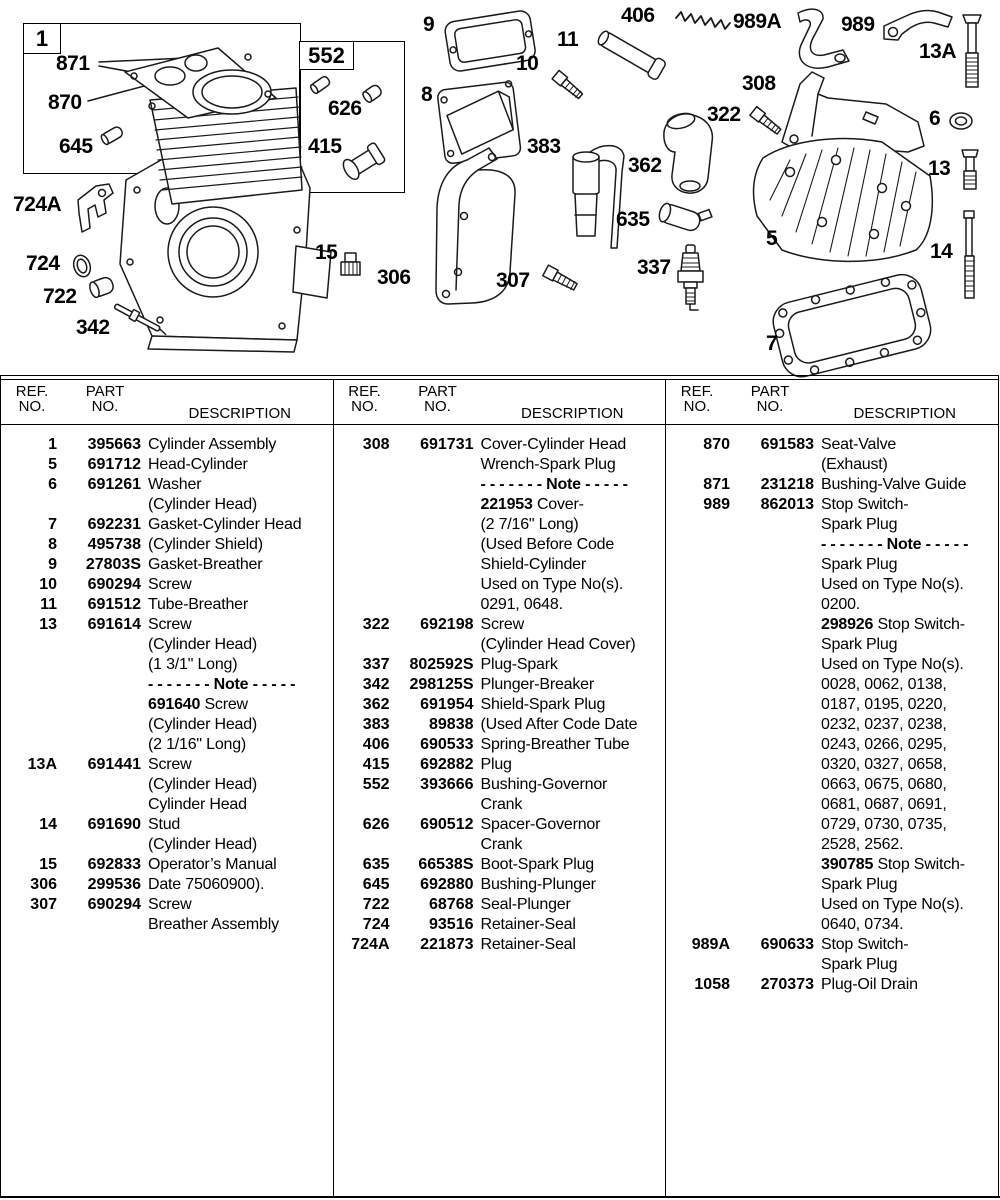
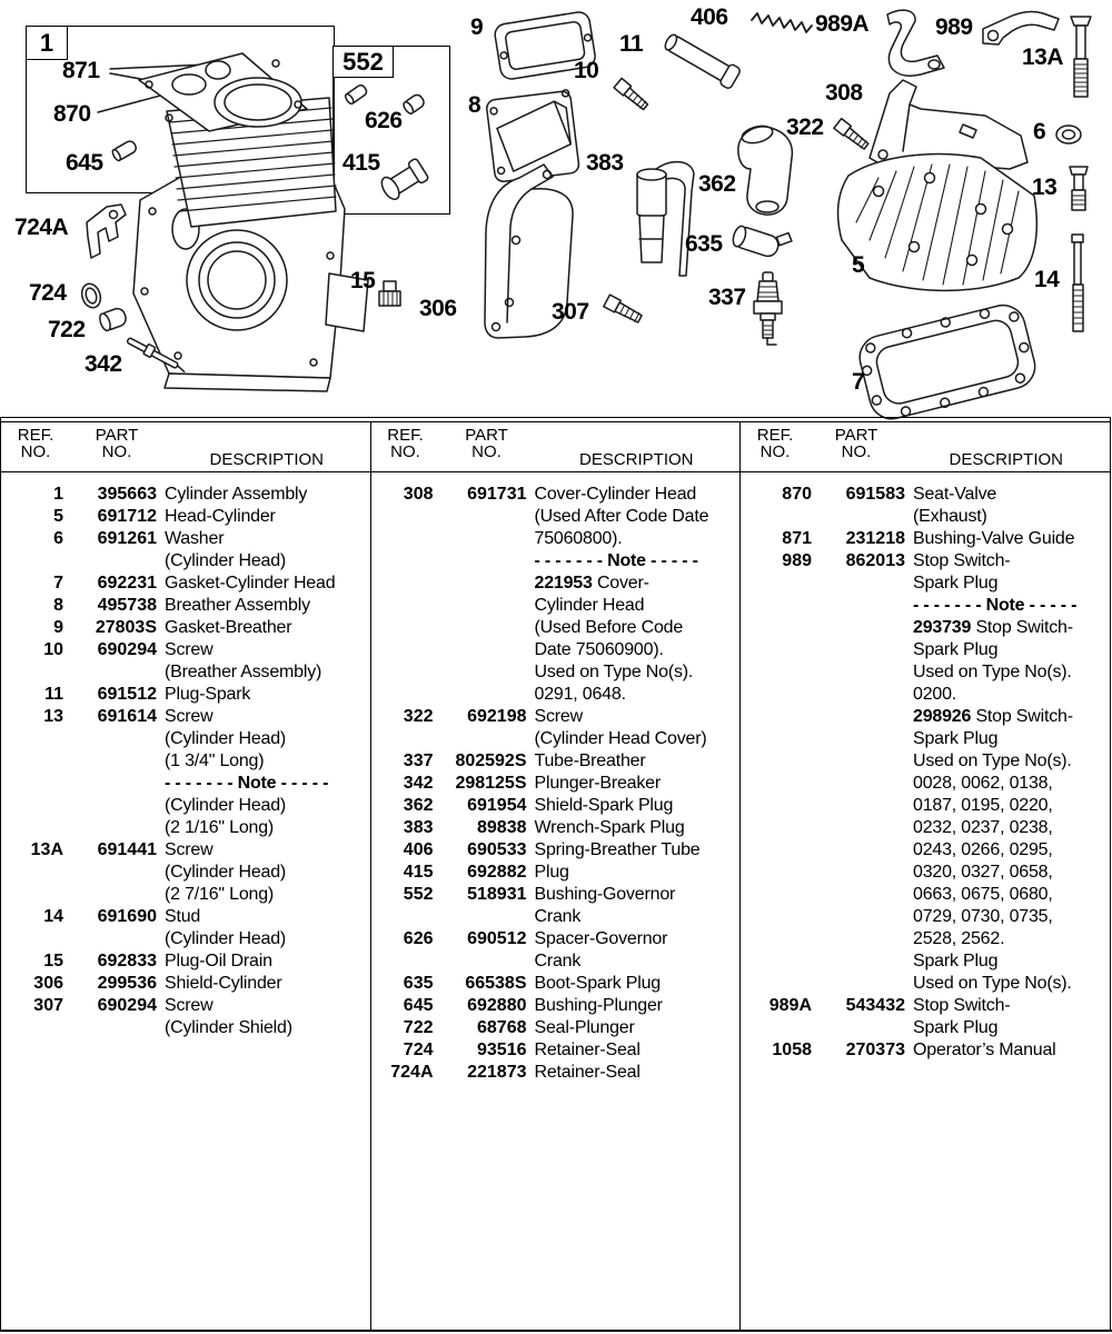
  1
  552
  871
  870
  645
  724A
  724
  722
  342
  626
  415
  9
  10
  8
  11
  383
  306
  307
  15
  362
  635
  337
  406
  989A
  989
  13A
  308
  322
  6
  13
  5
  14
  7
  REF.
  NO.
  PART
  NO.
  DESCRIPTION
  1
  395663
  Cylinder Assembly
  5
  691712
  Head-Cylinder
  6
  691261
  Washer
  (Cylinder Head)
  7
  692231
  Gasket-Cylinder Head
  8
  495738
- (Cylinder Shield)
+ Breather Assembly
  9
  27803S
  Gasket-Breather
  10
  690294
  Screw
+ (Breather Assembly)
  11
  691512
- Tube-Breather
+ Plug-Spark
  13
  691614
  Screw
  (Cylinder Head)
- (1 3/1" Long)
+ (1 3/4" Long)
  - - - - - - - Note - - - - -
- 691640 Screw
  (Cylinder Head)
  (2 1/16" Long)
  13A
  691441
  Screw
  (Cylinder Head)
- Cylinder Head
+ (2 7/16" Long)
  14
  691690
  Stud
  (Cylinder Head)
  15
  692833
- Operator’s Manual
+ Plug-Oil Drain
  306
  299536
- Date 75060900).
+ Shield-Cylinder
  307
  690294
  Screw
- Breather Assembly
+ (Cylinder Shield)
  REF.
  NO.
  PART
  NO.
  DESCRIPTION
  308
  691731
  Cover-Cylinder Head
- Wrench-Spark Plug
+ (Used After Code Date
+ 75060800).
  - - - - - - - Note - - - - -
  221953 Cover-
- (2 7/16" Long)
+ Cylinder Head
  (Used Before Code
- Shield-Cylinder
+ Date 75060900).
  Used on Type No(s).
  0291, 0648.
  322
  692198
  Screw
  (Cylinder Head Cover)
  337
  802592S
- Plug-Spark
+ Tube-Breather
  342
  298125S
  Plunger-Breaker
  362
  691954
  Shield-Spark Plug
  383
  89838
- (Used After Code Date
+ Wrench-Spark Plug
  406
  690533
  Spring-Breather Tube
  415
  692882
  Plug
  552
- 393666
+ 518931
  Bushing-Governor
  Crank
  626
  690512
  Spacer-Governor
  Crank
  635
  66538S
  Boot-Spark Plug
  645
  692880
  Bushing-Plunger
  722
  68768
  Seal-Plunger
  724
  93516
  Retainer-Seal
  724A
  221873
  Retainer-Seal
  REF.
  NO.
  PART
  NO.
  DESCRIPTION
  870
  691583
  Seat-Valve
  (Exhaust)
  871
  231218
  Bushing-Valve Guide
  989
  862013
  Stop Switch-
  Spark Plug
  - - - - - - - Note - - - - -
+ 293739 Stop Switch-
  Spark Plug
  Used on Type No(s).
  0200.
  298926 Stop Switch-
  Spark Plug
  Used on Type No(s).
  0028, 0062, 0138,
  0187, 0195, 0220,
  0232, 0237, 0238,
  0243, 0266, 0295,
  0320, 0327, 0658,
  0663, 0675, 0680,
- 0681, 0687, 0691,
  0729, 0730, 0735,
  2528, 2562.
- 390785 Stop Switch-
  Spark Plug
  Used on Type No(s).
- 0640, 0734.
  989A
- 690633
+ 543432
  Stop Switch-
  Spark Plug
  1058
  270373
- Plug-Oil Drain
+ Operator’s Manual
